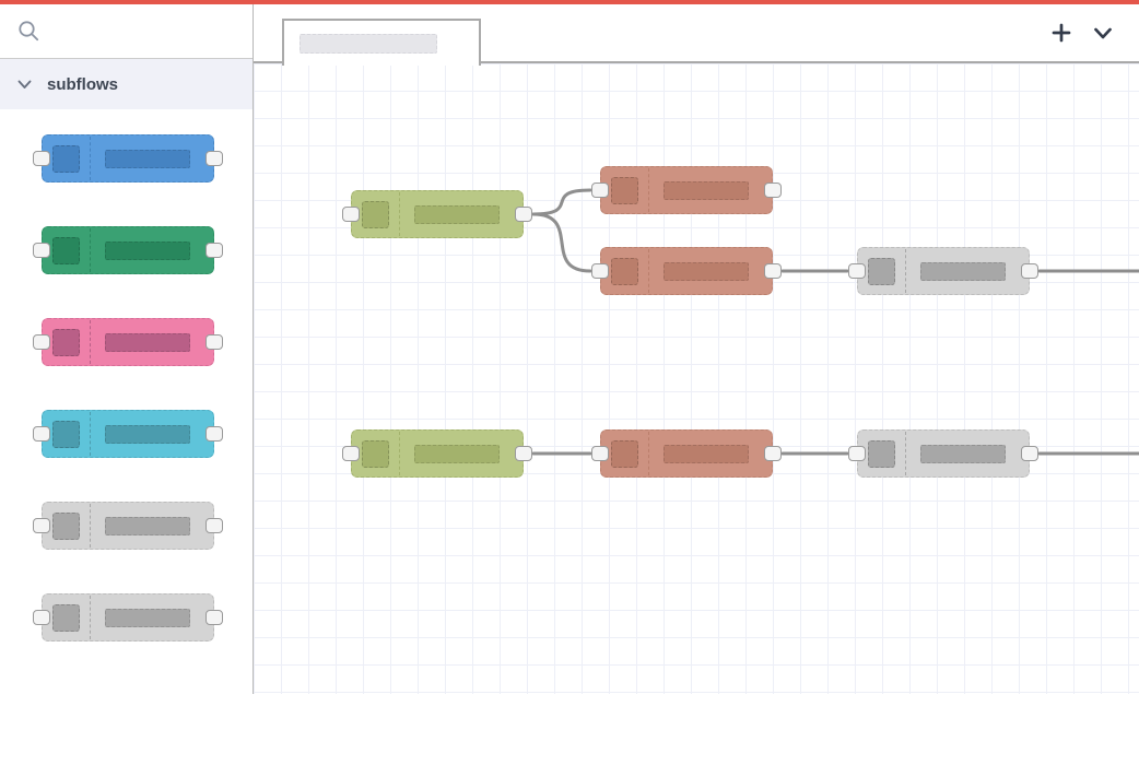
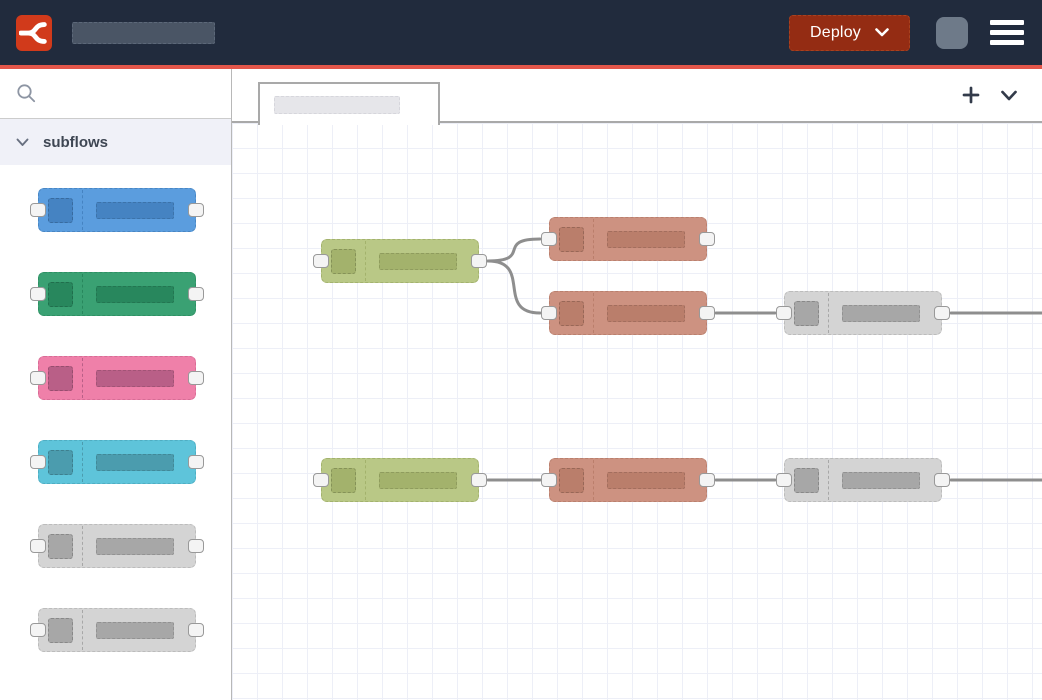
+ Deploy
  subflows
